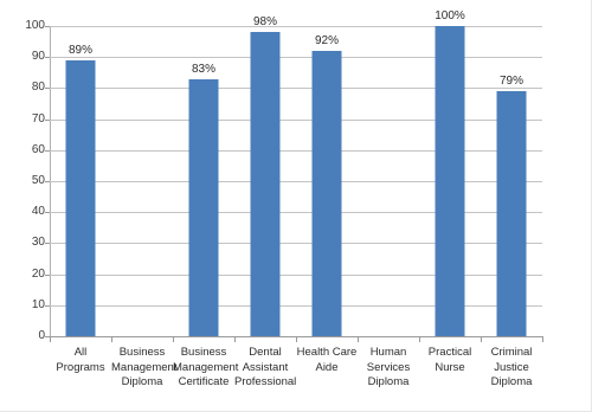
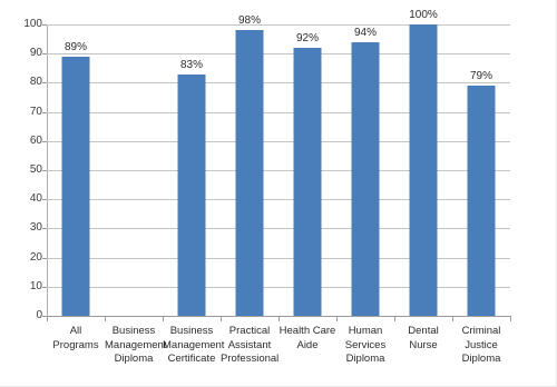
  0
  10
  20
  30
  40
  50
  60
  70
  80
  90
  100
  89%
  83%
  98%
  92%
+ 94%
  100%
  79%
  All Programs
  Business
  Managemen
  Diploma
  Business
  Managemen
  Certificate
- Dental
+ Practical
  Assistant
  Professional
  Health Care
  Aide
  Human
  Services
  Diploma
- Practical
+ Dental
  Nurse
  Criminal
  Justice
  Diploma
